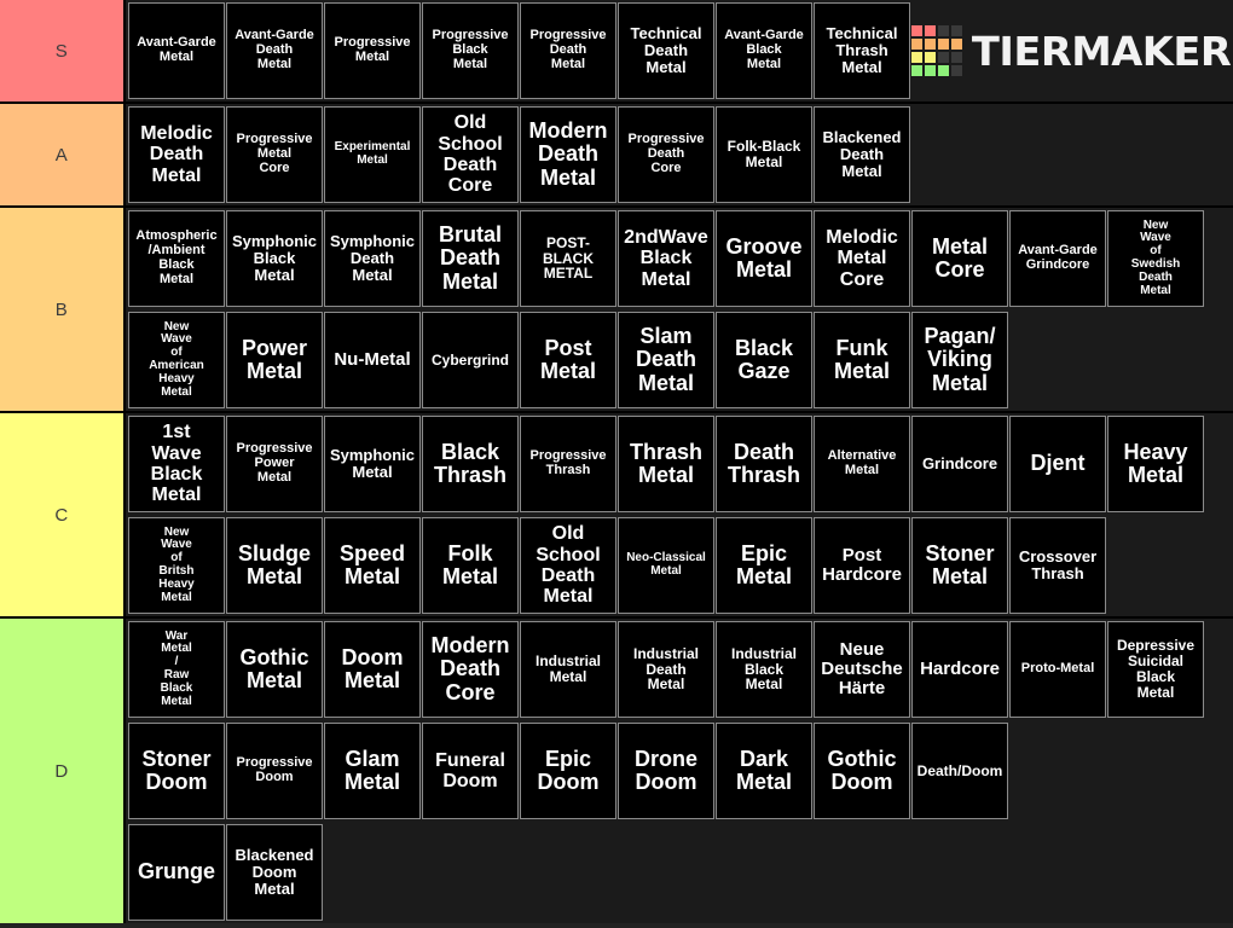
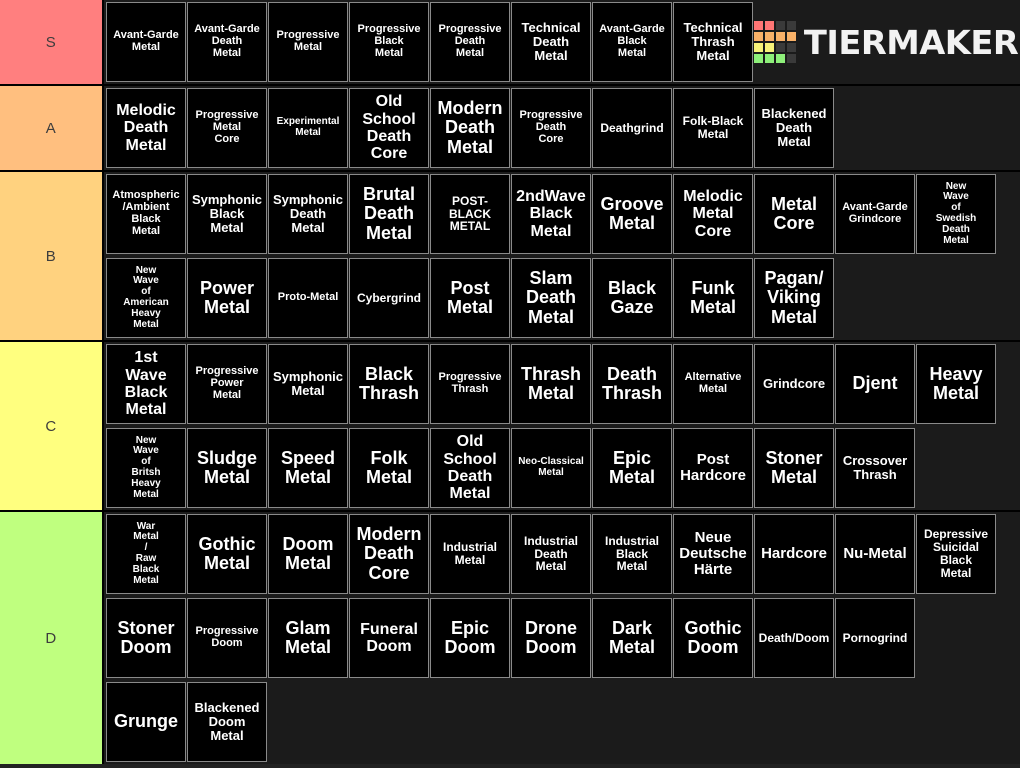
  S
  Avant-Garde
  Metal
  Avant-Garde
  Death
  Metal
  Progressive
  Metal
  Progressive
  Black
  Metal
  Progressive
  Death
  Metal
  Technical
  Death
  Metal
  Avant-Garde
  Black
  Metal
  Technical
  Thrash
  Metal
  TIERMAKER
  A
  Melodic
  Death
  Metal
  Progressive
  Metal
  Core
  Experimental
  Metal
  Old
  School
  Death
  Core
  Modern
  Death
  Metal
  Progressive
  Death
  Core
+ Deathgrind
  Folk-Black
  Metal
  Blackened
  Death
  Metal
  B
  Atmospheric
  /Ambient
  Black
  Metal
  Symphonic
  Black
  Metal
  Symphonic
  Death
  Metal
  Brutal
  Death
  Metal
  POST-BLACK
  METAL
  2ndWave
  Black
  Metal
  Groove
  Metal
  Melodic
  Metal
  Core
  Metal
  Core
  Avant-Garde
  Grindcore
  New
  Wave
  of
  Swedish
  Death
  Metal
  New
  Wave
  of
  American
  Heavy
  Metal
  Power
  Metal
- Nu-Metal
+ Proto-Metal
  Cybergrind
  Post
  Metal
  Slam
  Death
  Metal
  Black
  Gaze
  Funk
  Metal
  Pagan/
  Viking
  Metal
  C
  1st
  Wave
  Black
  Metal
  Progressive
  Power
  Metal
  Symphonic
  Metal
  Black
  Thrash
  Progressive
  Thrash
  Thrash
  Metal
  Death
  Thrash
  Alternative
  Metal
  Grindcore
  Djent
  Heavy
  Metal
  New
  Wave
  of
  Britsh
  Heavy
  Metal
  Sludge
  Metal
  Speed
  Metal
  Folk
  Metal
  Old
  School
  Death
  Metal
  Neo-Classical
  Metal
  Epic
  Metal
  Post
  Hardcore
  Stoner
  Metal
  Crossover
  Thrash
  D
  War
  Metal
  /
  Raw
  Black
  Metal
  Gothic
  Metal
  Doom
  Metal
  Modern
  Death
  Core
  Industrial
  Metal
  Industrial
  Death
  Metal
  Industrial
  Black
  Metal
  Neue
  Deutsche
  Härte
  Hardcore
- Proto-Metal
+ Nu-Metal
  Depressive
  Suicidal
  Black
  Metal
  Stoner
  Doom
  Progressive
  Doom
  Glam
  Metal
  Funeral
  Doom
  Epic
  Doom
  Drone
  Doom
  Dark
  Metal
  Gothic
  Doom
  Death/Doom
+ Pornogrind
  Grunge
  Blackened
  Doom
  Metal
